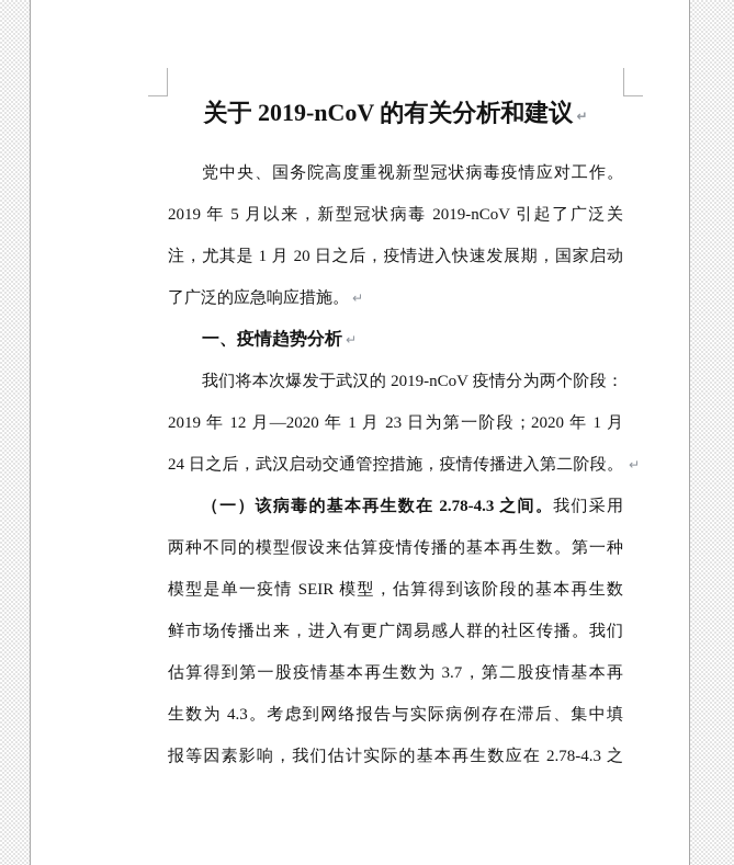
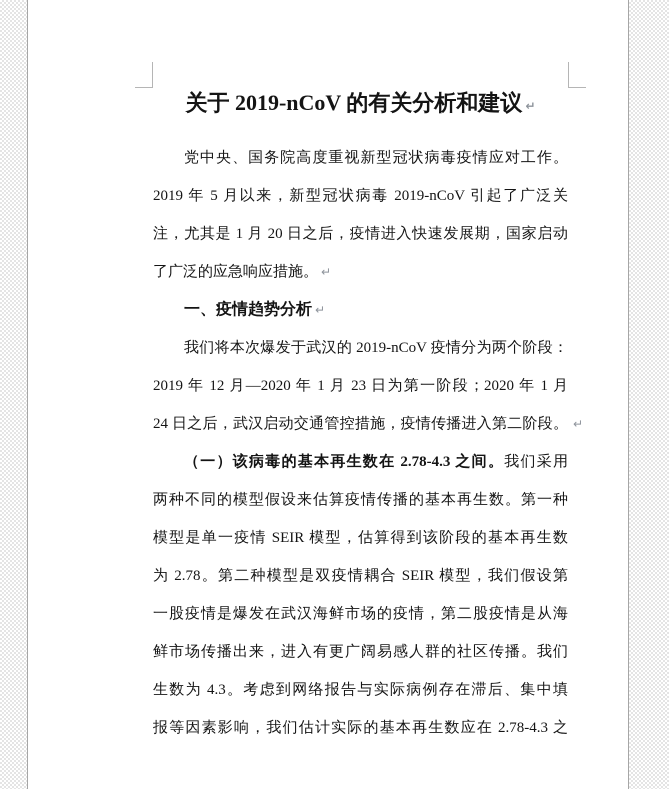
  关于 2019-nCoV 的有关分析和建议 ↵
  党中央、国务院高度重视新型冠状病毒疫情应对工作。
  2019 年 5 月以来，新型冠状病毒 2019-nCoV 引起了广泛关
  注，尤其是 1 月 20 日之后，疫情进入快速发展期，国家启动
  了广泛的应急响应措施。 ↵
  一、疫情趋势分析 ↵
  我们将本次爆发于武汉的 2019-nCoV 疫情分为两个阶段：
  2019 年 12 月—2020 年 1 月 23 日为第一阶段；2020 年 1 月
  24 日之后，武汉启动交通管控措施，疫情传播进入第二阶段。
  ↵
  （一）该病毒的基本再生数在 2.78-4.3 之间。我们采用
  两种不同的模型假设来估算疫情传播的基本再生数。第一种
  模型是单一疫情 SEIR 模型，估算得到该阶段的基本再生数
+ 为 2.78。第二种模型是双疫情耦合 SEIR 模型，我们假设第
+ 一股疫情是爆发在武汉海鲜市场的疫情，第二股疫情是从海
  鲜市场传播出来，进入有更广阔易感人群的社区传播。我们
- 估算得到第一股疫情基本再生数为 3.7，第二股疫情基本再
  生数为 4.3。考虑到网络报告与实际病例存在滞后、集中填
  报等因素影响，我们估计实际的基本再生数应在 2.78-4.3 之
